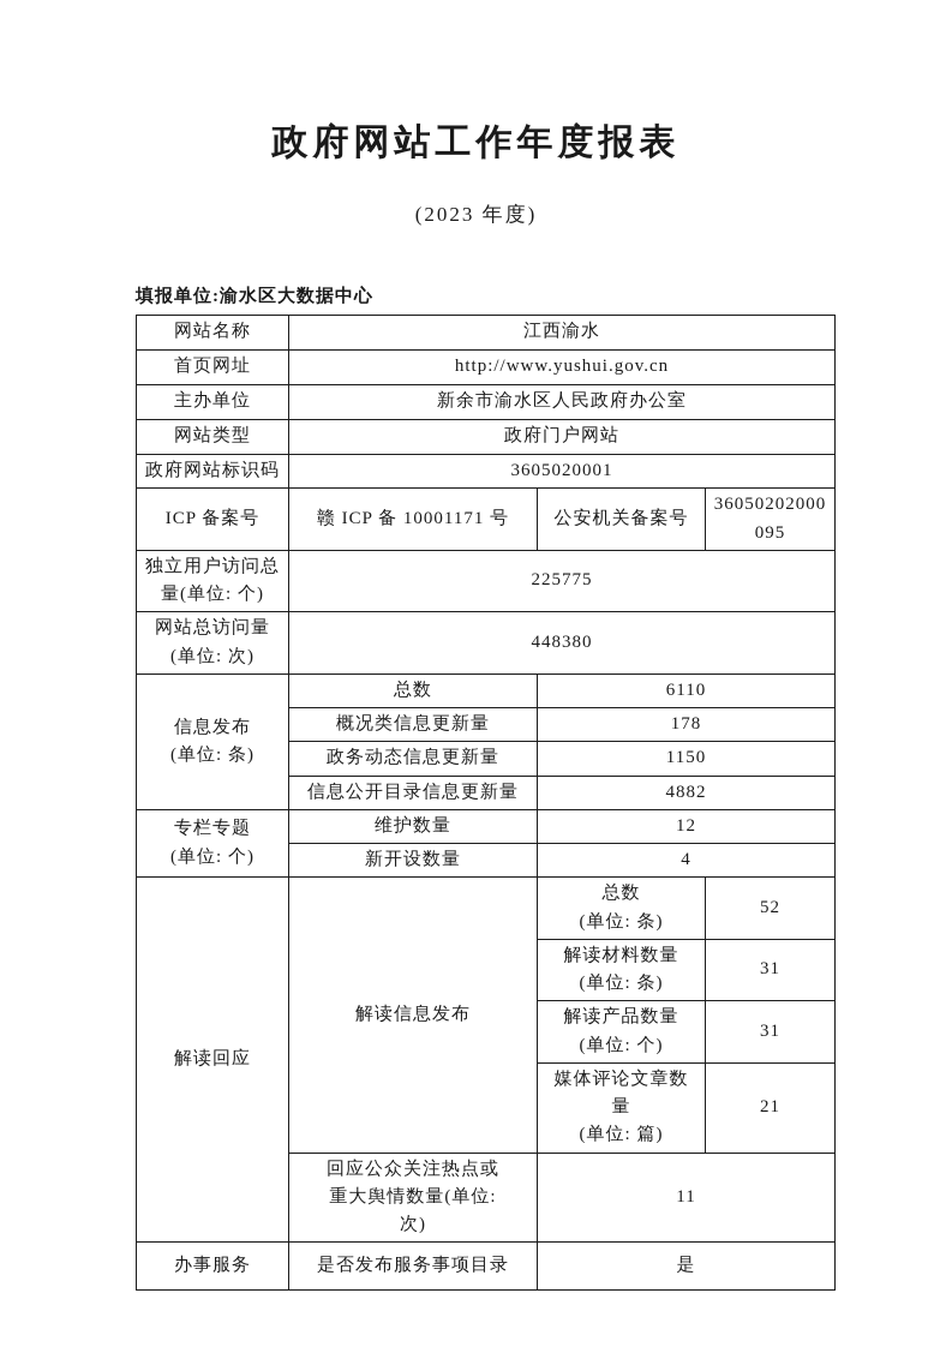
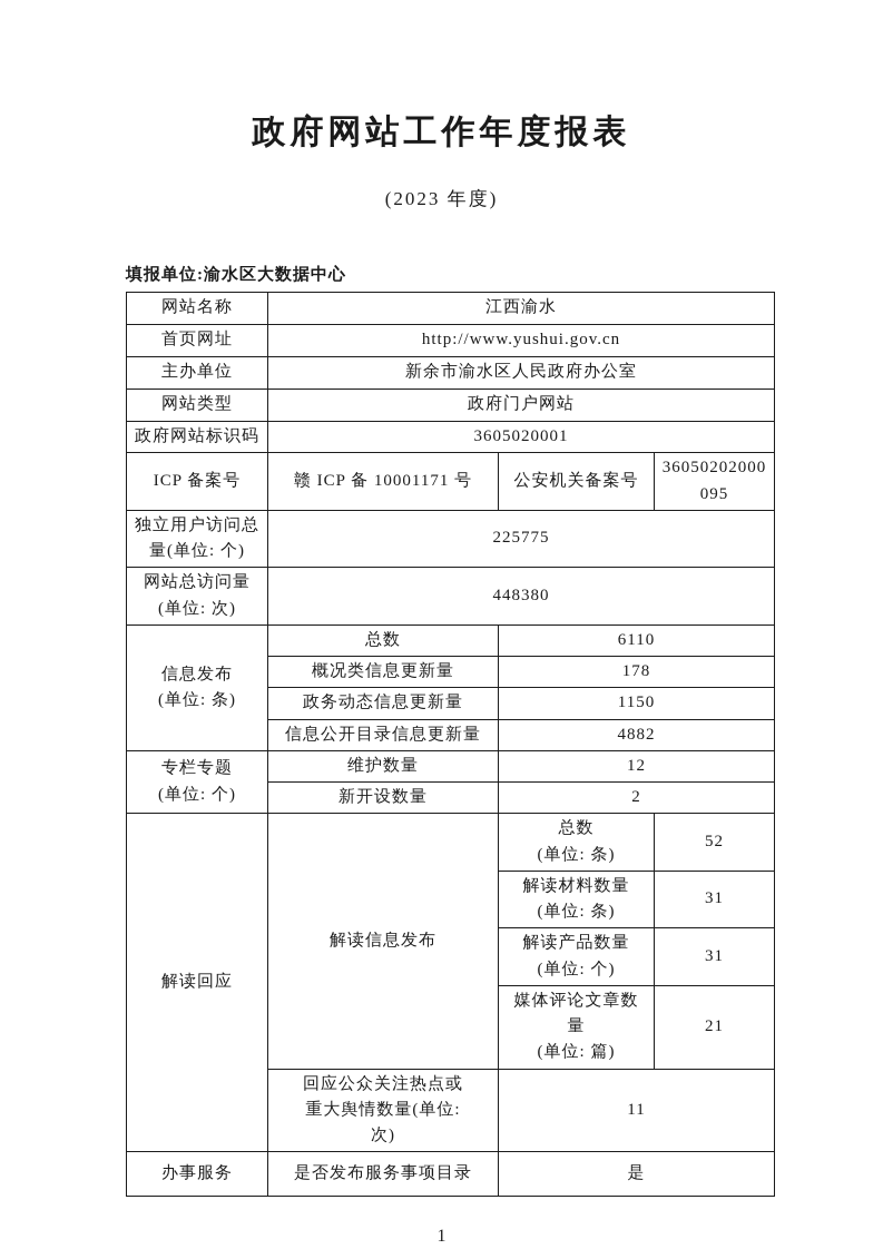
  政府网站工作年度报表
  (2023 年度)
  填报单位:渝水区大数据中心
  网站名称	江西渝水
  首页网址	http://www.yushui.gov.cn
  主办单位	新余市渝水区人民政府办公室
  网站类型	政府门户网站
  政府网站标识码	3605020001
  ICP 备案号	赣 ICP 备 10001171 号	公安机关备案号	36050202000095
  独立用户访问总 量(单位: 个)	225775
  网站总访问量 (单位: 次)	448380
  信息发布 (单位: 条)	总数	6110
  概况类信息更新量	178
  政务动态信息更新量	1150
  信息公开目录信息更新量	4882
  专栏专题 (单位: 个)	维护数量	12
- 新开设数量	4
+ 新开设数量	2
  解读回应	解读信息发布	总数 (单位: 条)	52
  解读材料数量 (单位: 条)	31
  解读产品数量 (单位: 个)	31
  媒体评论文章数量 (单位: 篇)	21
  回应公众关注热点或 重大舆情数量(单位: 次)	11
  办事服务	是否发布服务事项目录	是
+ 1
